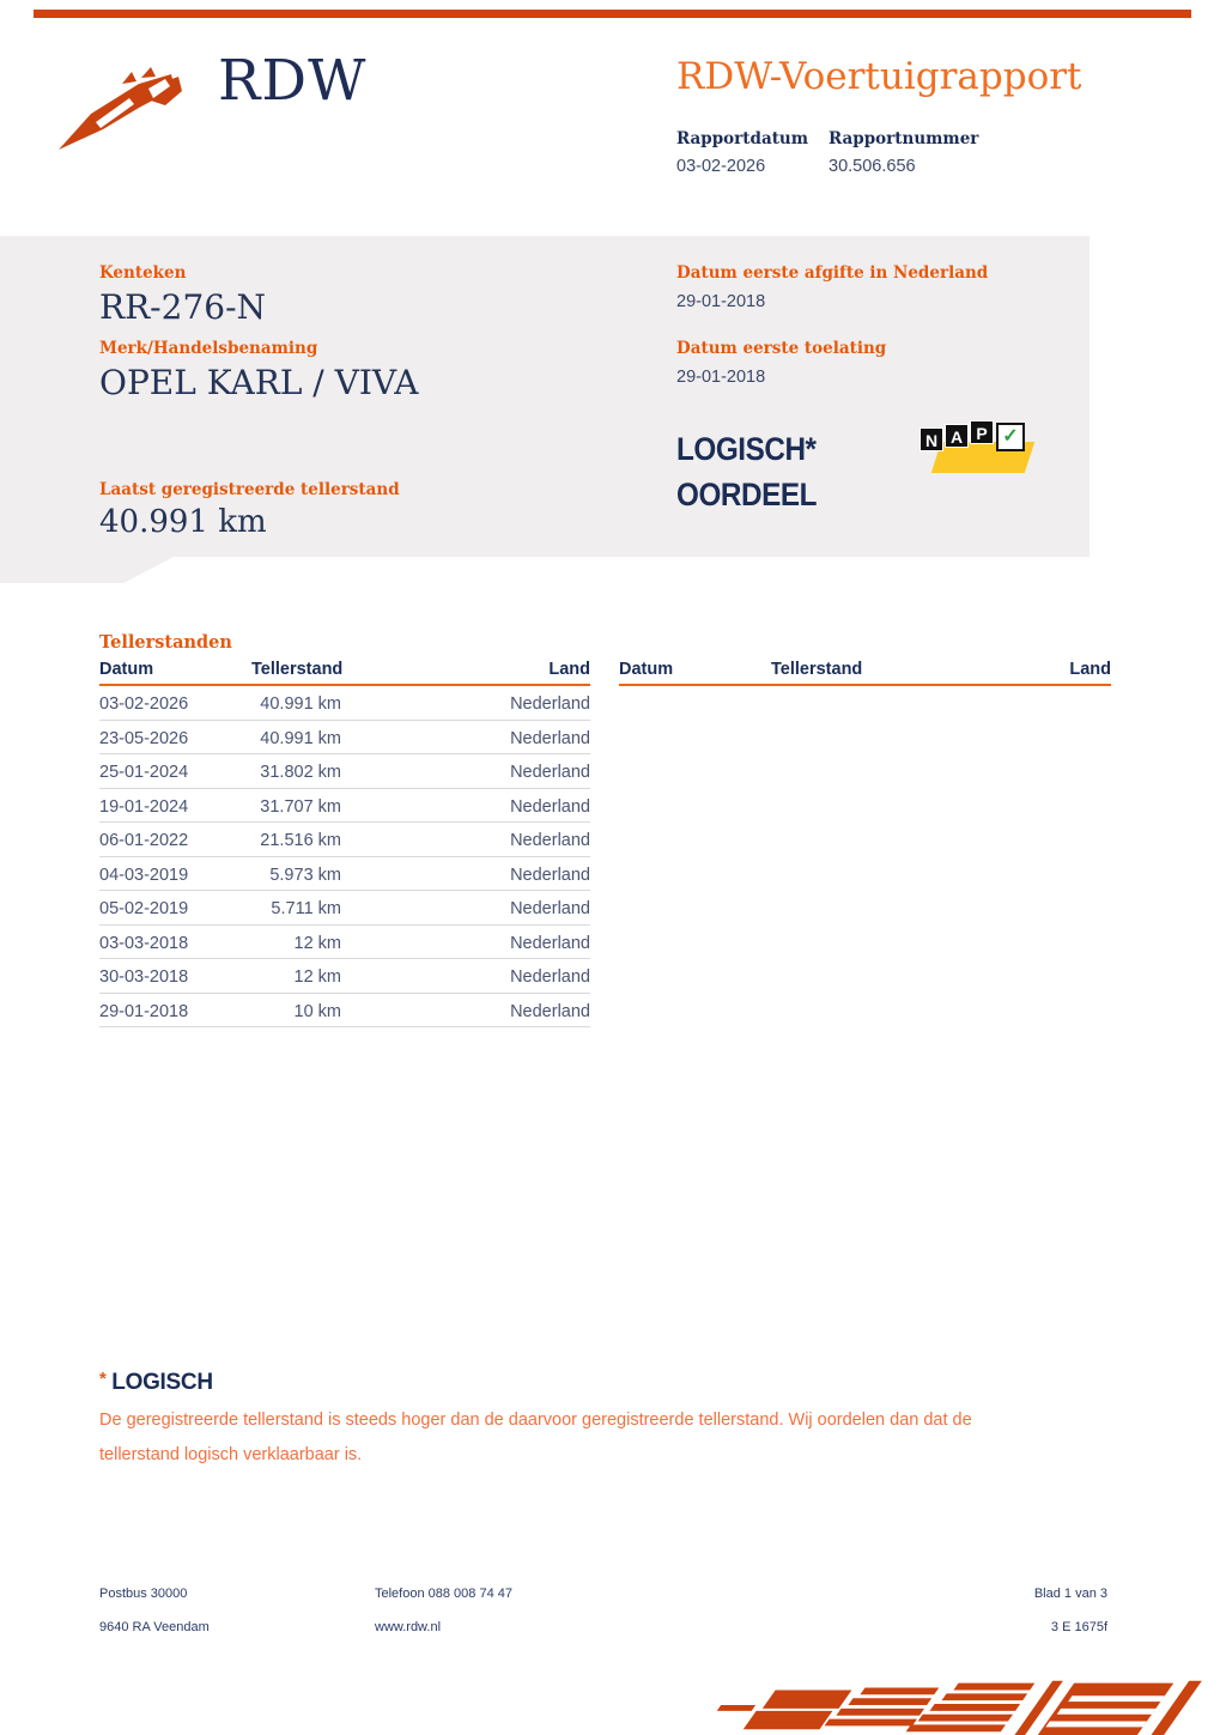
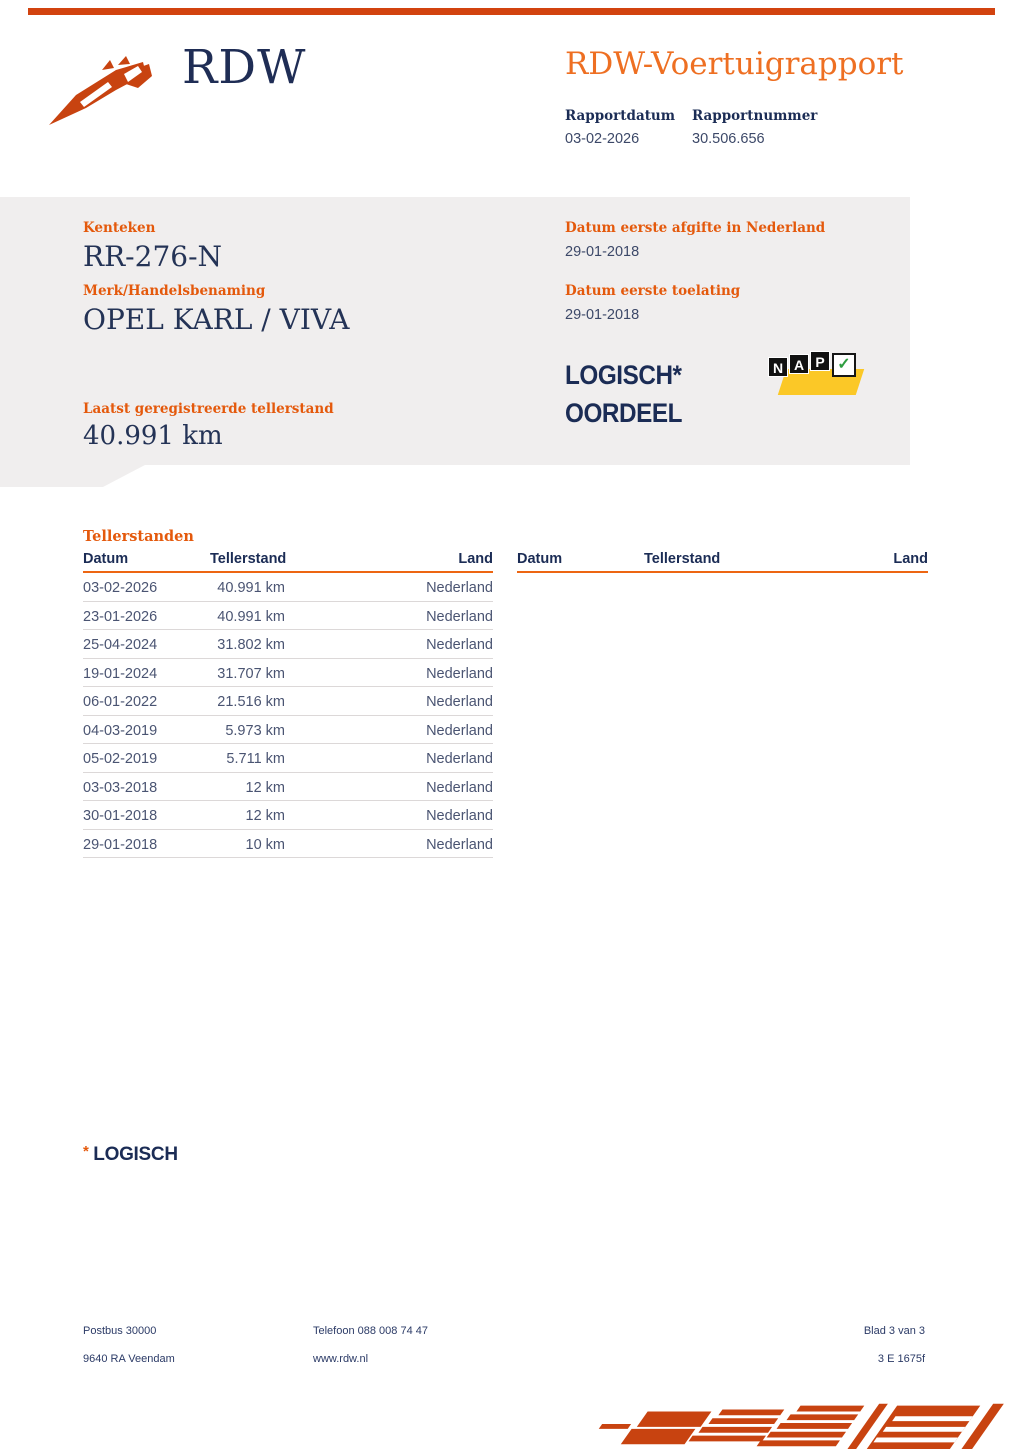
  RDW
  RDW-Voertuigrapport
  Rapportdatum
  Rapportnummer
  03-02-2026
  30.506.656
  Kenteken
  RR-276-N
  Merk/Handelsbenaming
  OPEL KARL / VIVA
  Laatst geregistreerde tellerstand
  40.991 km
  Datum eerste afgifte in Nederland
  29-01-2018
  Datum eerste toelating
  29-01-2018
  LOGISCH*
  OORDEEL
  N
  A
  P
  ✓
  Tellerstanden
  Datum
  Tellerstand
  Land
  03-02-2026
  40.991 km
  Nederland
- 23-05-2026
+ 23-01-2026
  40.991 km
  Nederland
- 25-01-2024
+ 25-04-2024
  31.802 km
  Nederland
  19-01-2024
  31.707 km
  Nederland
  06-01-2022
  21.516 km
  Nederland
  04-03-2019
  5.973 km
  Nederland
  05-02-2019
  5.711 km
  Nederland
  03-03-2018
  12 km
  Nederland
- 30-03-2018
+ 30-01-2018
  12 km
  Nederland
  29-01-2018
  10 km
  Nederland
  Datum
  Tellerstand
  Land
  * LOGISCH
- De geregistreerde tellerstand is steeds hoger dan de daarvoor geregistreerde tellerstand. Wij oordelen dan dat de tellerstand logisch verklaarbaar is.
  Postbus 30000
  9640 RA Veendam
  Telefoon 088 008 74 47
  www.rdw.nl
- Blad 1 van 3
+ Blad 3 van 3
  3 E 1675f
